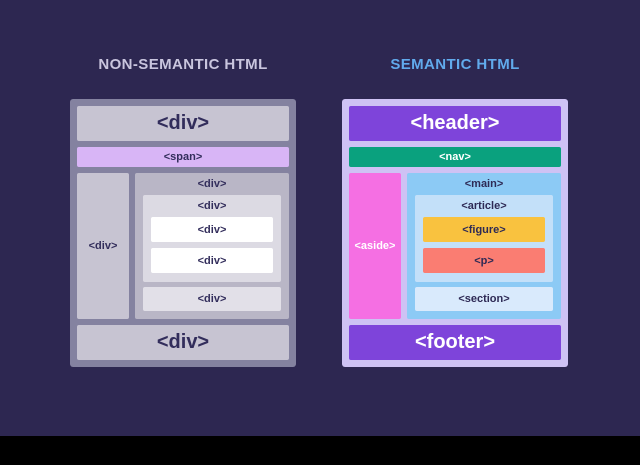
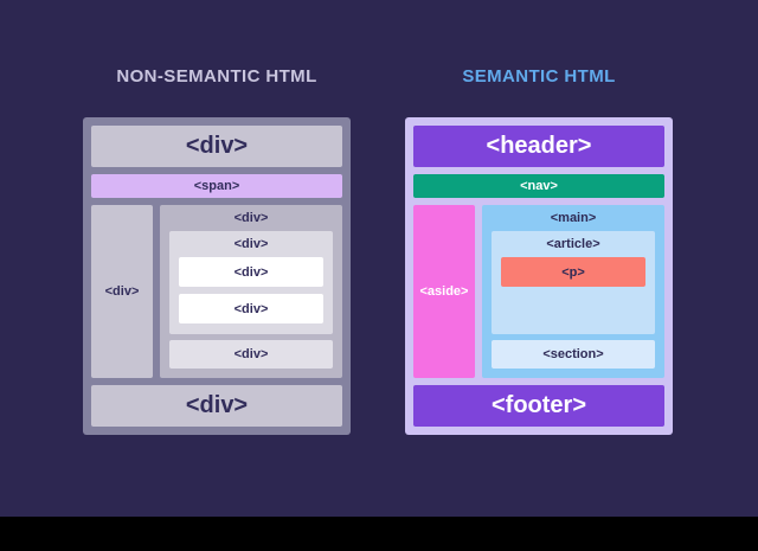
  NON-SEMANTIC HTML
  SEMANTIC HTML
  <div>
  <span>
  <div>
  <div>
  <div>
  <div>
  <div>
  <div>
  <div>
  <header>
  <nav>
  <aside>
  <main>
  <article>
- <figure>
  <p>
  <section>
  <footer>
